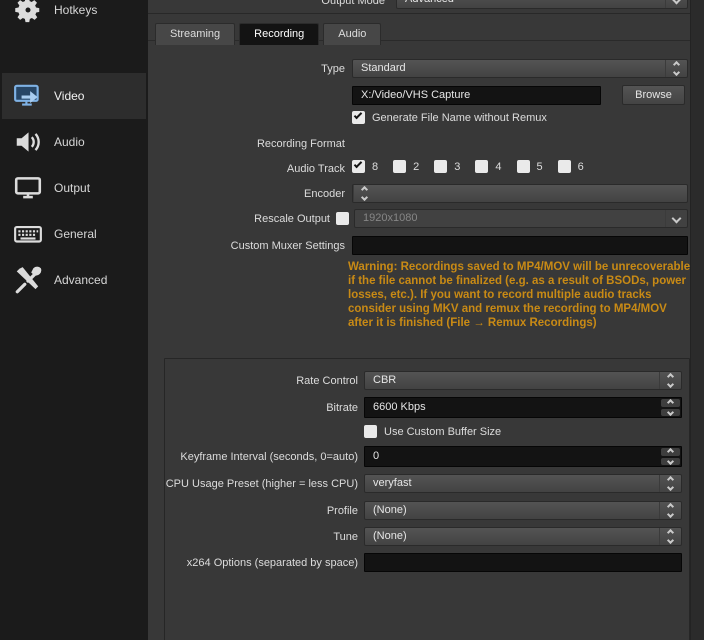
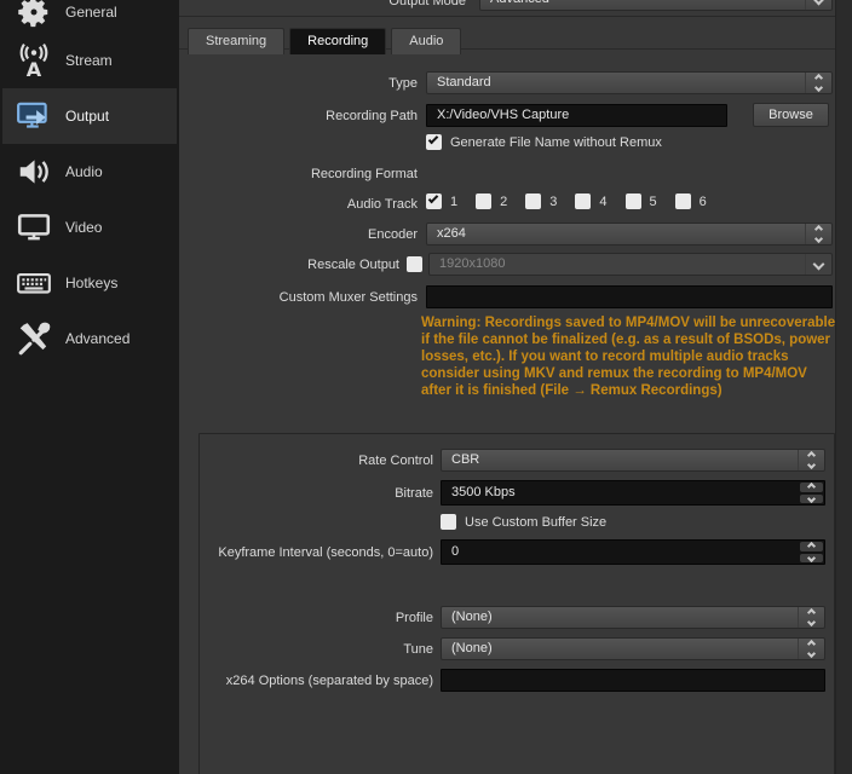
- Hotkeys
+ General
+ A
+ Stream
- Video
+ Output
  Audio
- Output
+ Video
- General
+ Hotkeys
  Advanced
  Output Mode
  Streaming
  Recording
  Audio
  Type
  Standard
+ Recording Path
  X:/Video/VHS Capture
  Browse
  Generate File Name without Remux
  Recording Format
  Audio Track
- 8
+ 1
  2
  3
  4
  5
  6
  Encoder
+ x264
  Rescale Output
  1920x1080
  Custom Muxer Settings
  Warning: Recordings saved to MP4/MOV will be unrecoverable if the file cannot be finalized (e.g. as a result of BSODs, power losses, etc.). If you want to record multiple audio tracks consider using MKV and remux the recording to MP4/MOV after it is finished (File → Remux Recordings)
  Rate Control
  CBR
  Bitrate
- 6600 Kbps
+ 3500 Kbps
  Use Custom Buffer Size
  Keyframe Interval (seconds, 0=auto)
  0
- CPU Usage Preset (higher = less CPU)
- veryfast
  Profile
  (None)
  Tune
  (None)
  x264 Options (separated by space)
